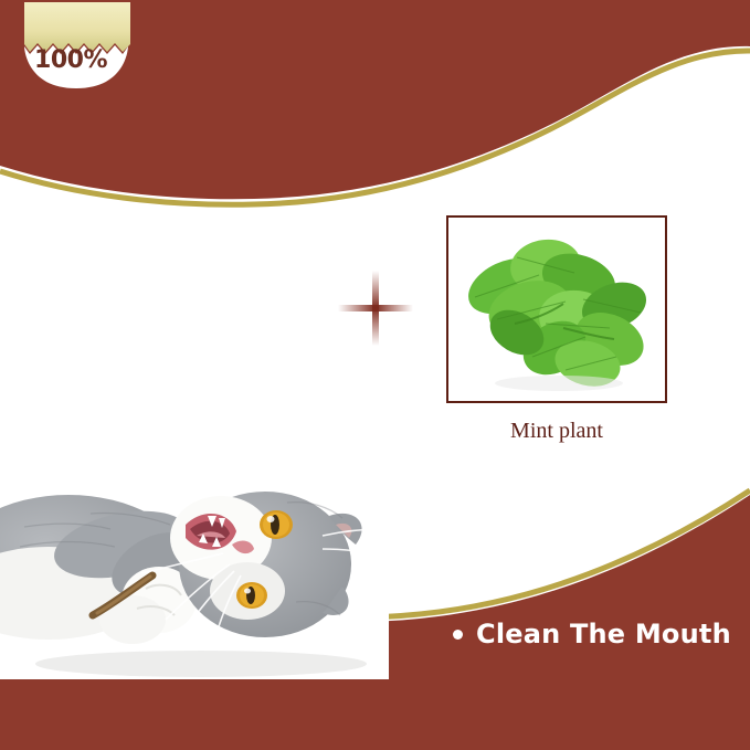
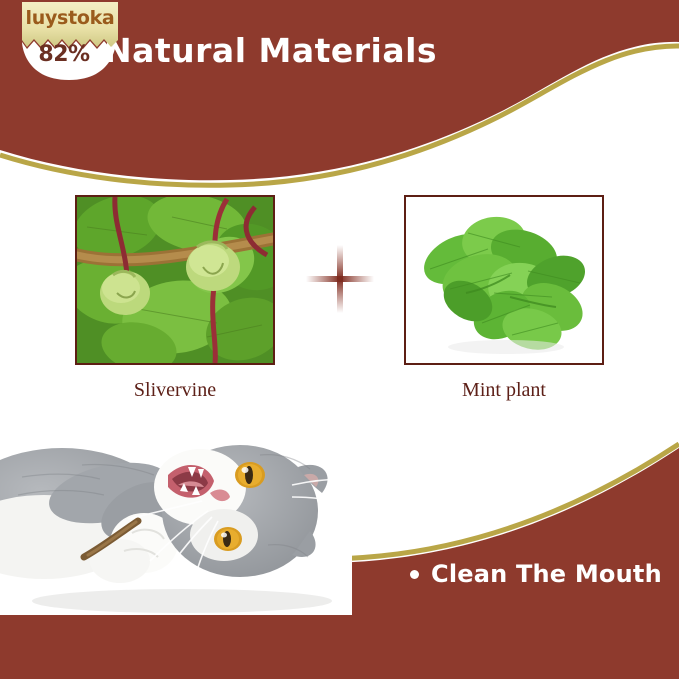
+ luystoka
- 100%
+ 82%
+ Natural Materials
+ Slivervine
  Mint plant
  Clean The Mouth
